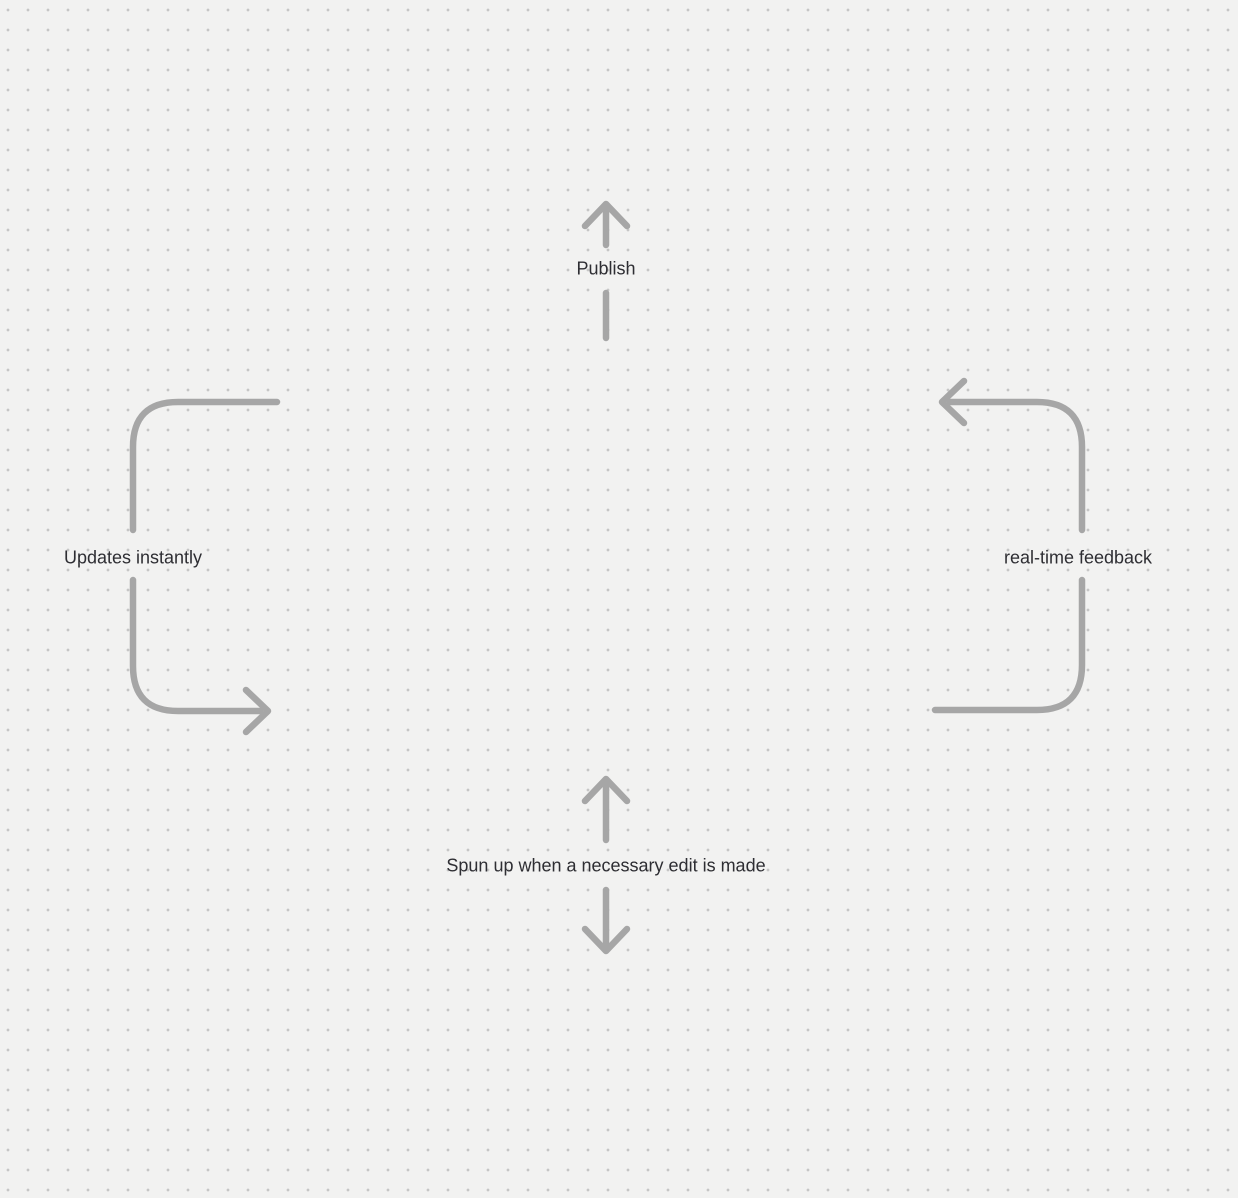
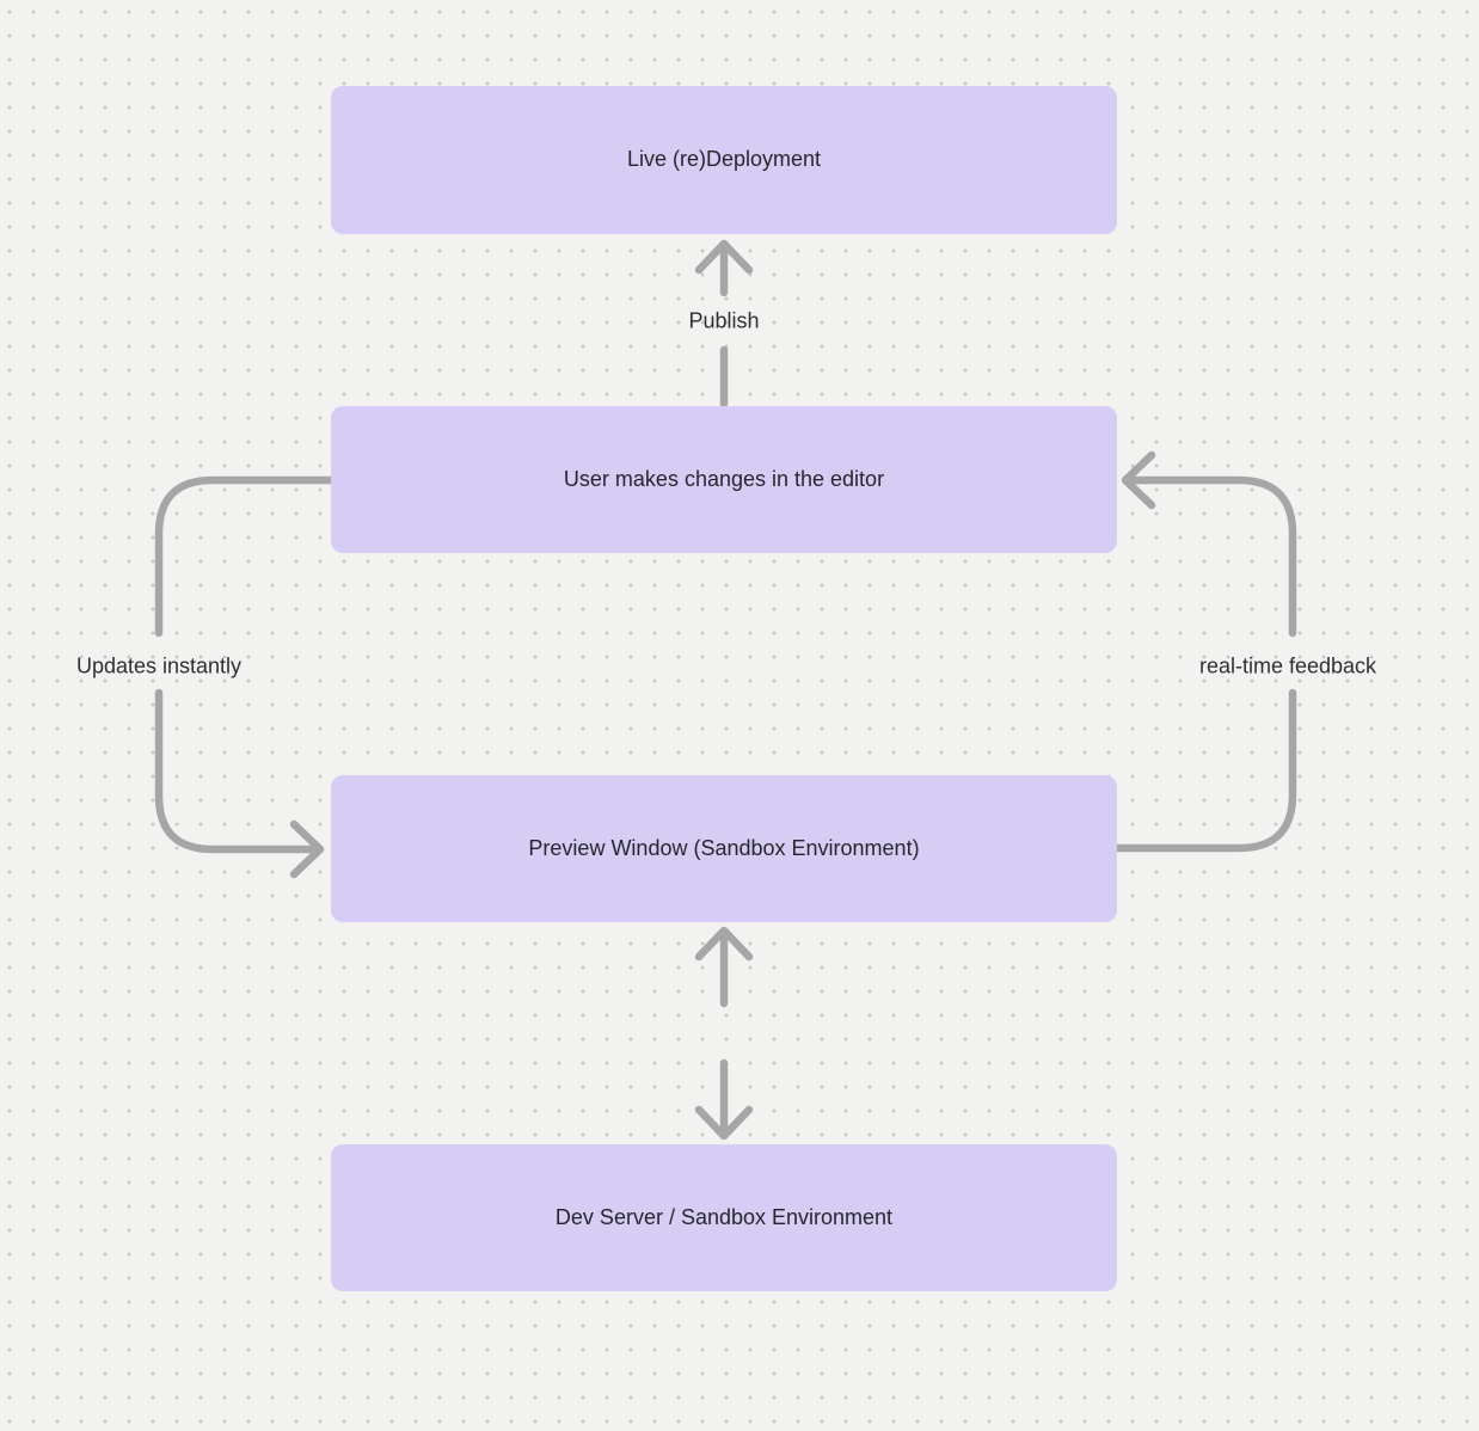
+ Live (re)Deployment
+ User makes changes in the editor
+ Preview Window (Sandbox Environment)
+ Dev Server / Sandbox Environment
  Publish
  Updates instantly
  real-time feedback
- Spun up when a necessary edit is made
